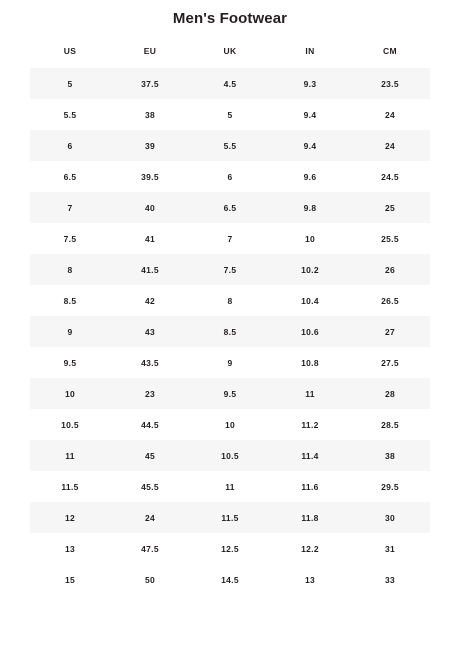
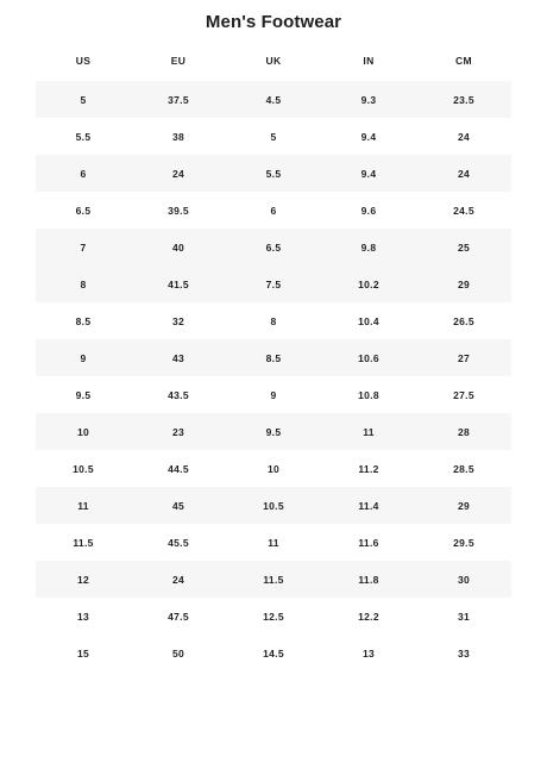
  Men's Footwear
  US	EU	UK	IN	CM
  5	37.5	4.5	9.3	23.5
  5.5	38	5	9.4	24
- 6	39	5.5	9.4	24
+ 6	24	5.5	9.4	24
  6.5	39.5	6	9.6	24.5
  7	40	6.5	9.8	25
- 7.5	41	7	10	25.5
- 8	41.5	7.5	10.2	26
+ 8	41.5	7.5	10.2	29
- 8.5	42	8	10.4	26.5
+ 8.5	32	8	10.4	26.5
  9	43	8.5	10.6	27
  9.5	43.5	9	10.8	27.5
  10	23	9.5	11	28
  10.5	44.5	10	11.2	28.5
- 11	45	10.5	11.4	38
+ 11	45	10.5	11.4	29
  11.5	45.5	11	11.6	29.5
  12	24	11.5	11.8	30
  13	47.5	12.5	12.2	31
  15	50	14.5	13	33
